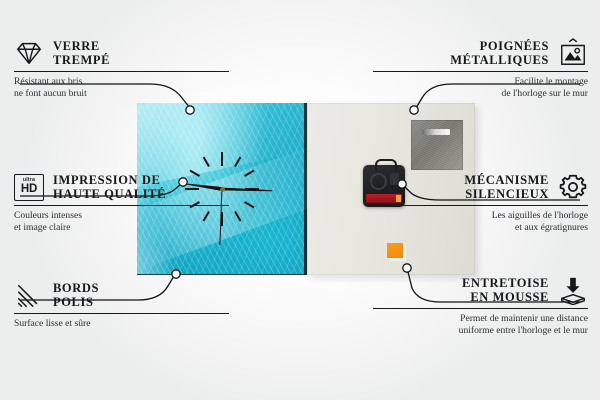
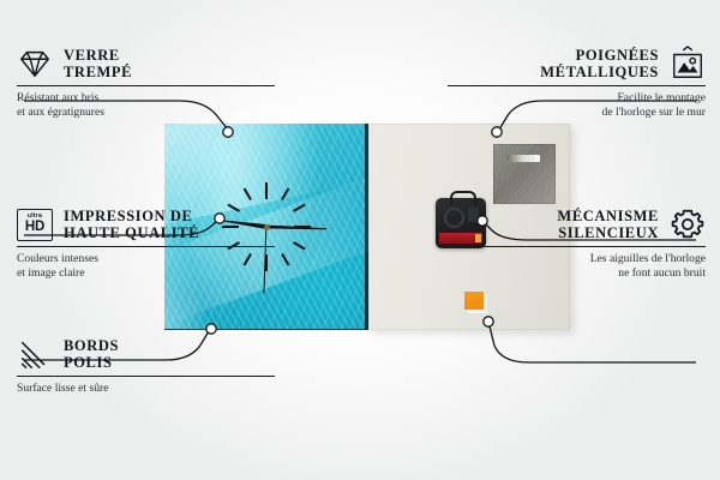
  VERRE
  TREMPÉ
  Résistant aux bris
- ne font aucun bruit
+ et aux égratignures
  HD
  IMPRESSION DE
  HAUTE QUALITÉ
  Couleurs intenses
  et image claire
  BORDS
  POLIS
  Surface lisse et sûre
  POIGNÉES
  MÉTALLIQUES
  Facilite le montage
  de l'horloge sur le mur
  MÉCANISME
  SILENCIEUX
  Les aiguilles de l'horloge
- et aux égratignures
+ ne font aucun bruit
- ENTRETOISE
- EN MOUSSE
- Permet de maintenir une distance
- uniforme entre l'horloge et le mur
